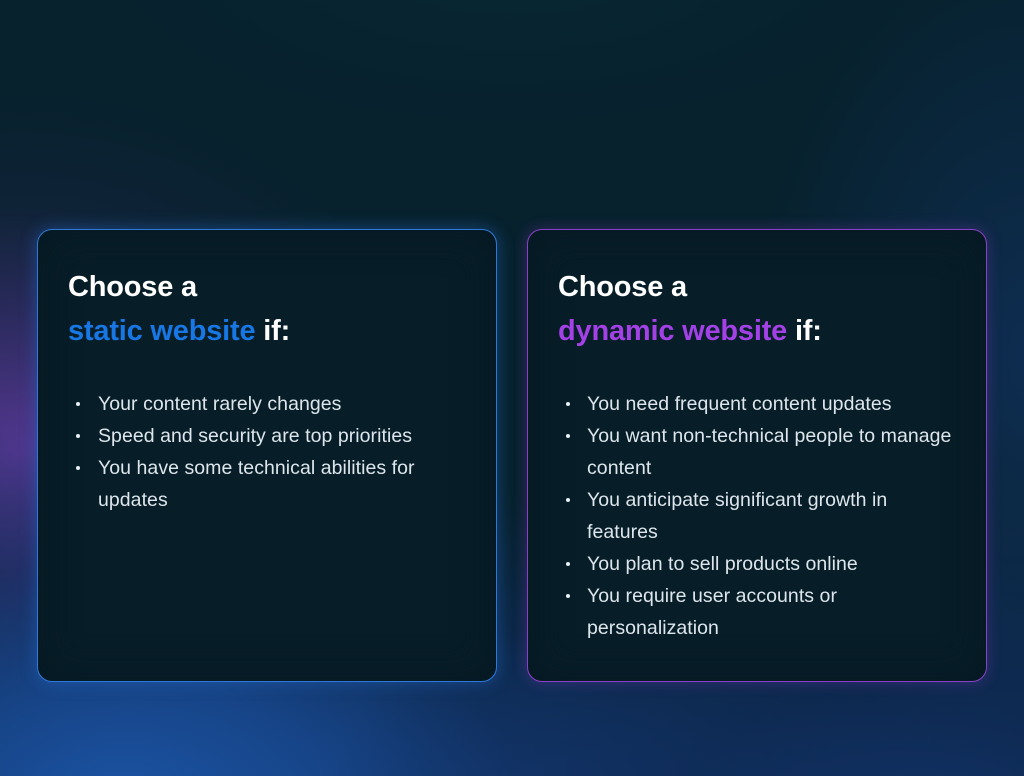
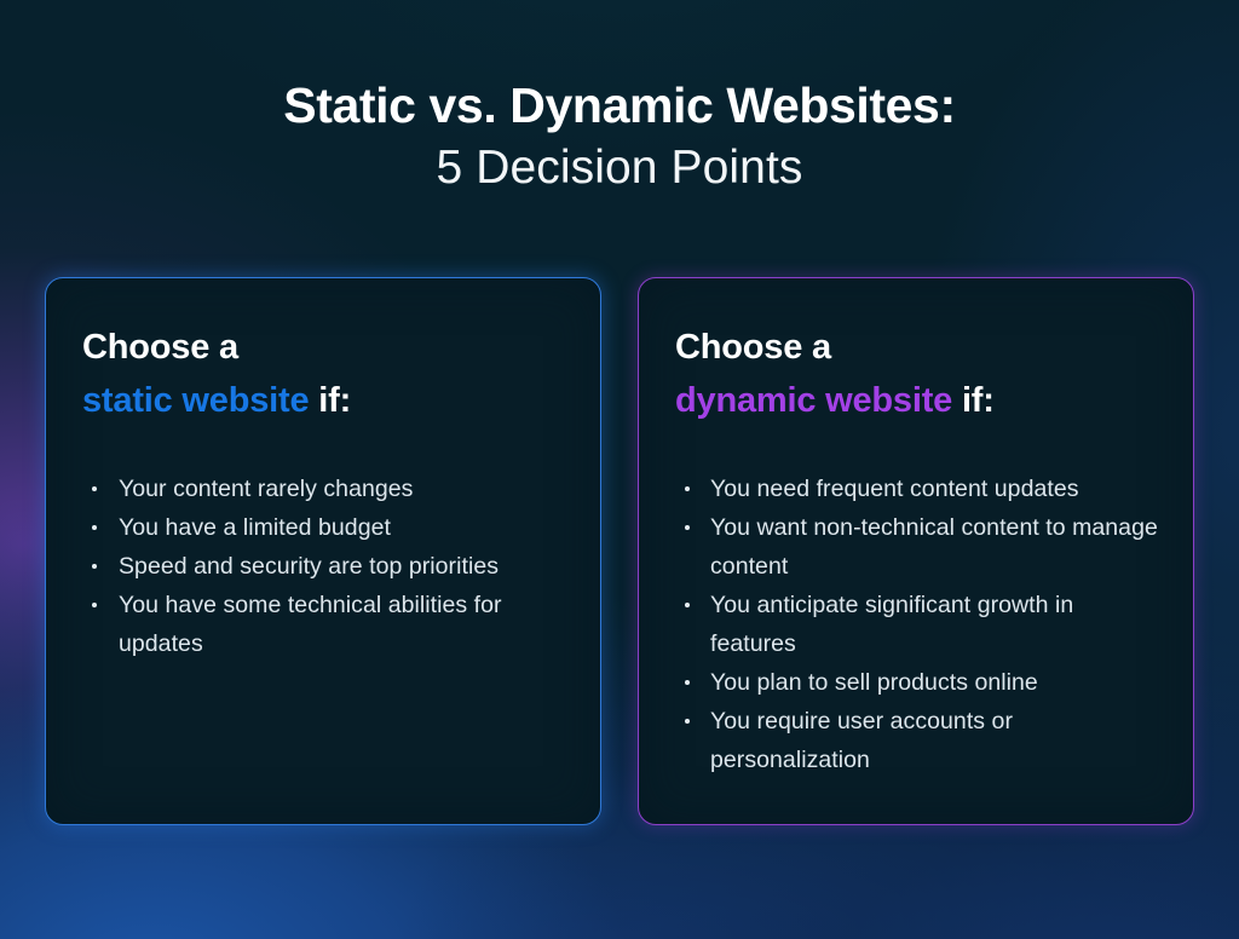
+ Static vs. Dynamic Websites:
+ 5 Decision Points
  Choose a
  static website if:
  Your content rarely changes
+ You have a limited budget
  Speed and security are top priorities
  You have some technical abilities for updates
  Choose a
  dynamic website if:
  You need frequent content updates
- You want non-technical people to manage content
+ You want non-technical content to manage content
  You anticipate significant growth in features
  You plan to sell products online
  You require user accounts or personalization
